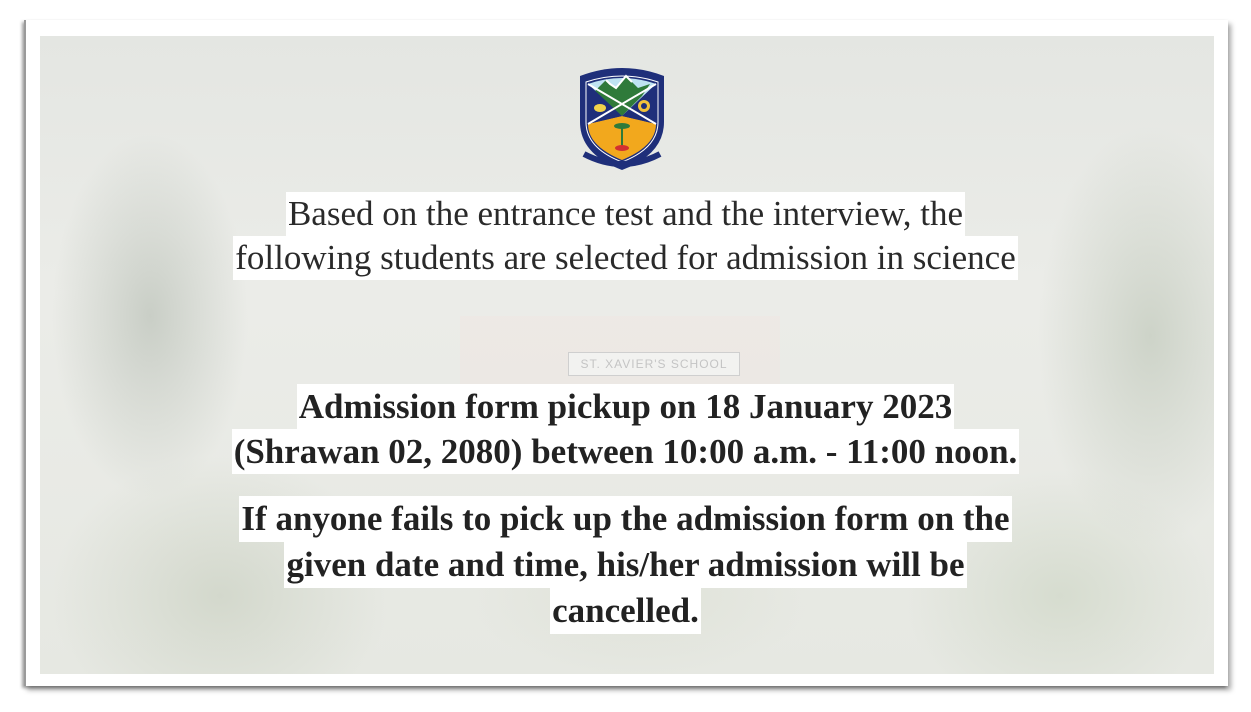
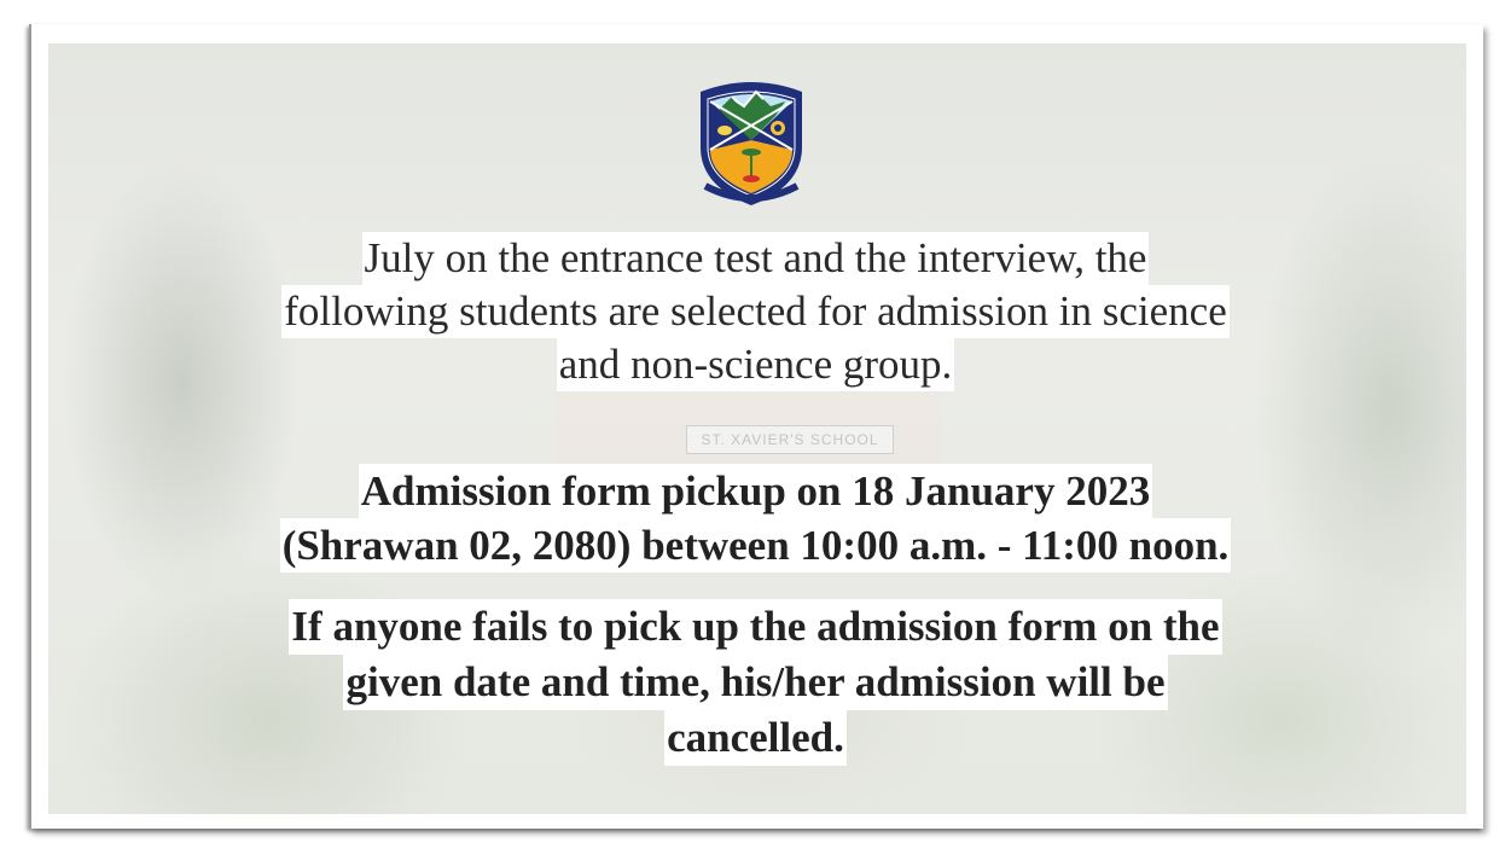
  ST. XAVIER'S SCHOOL
- Based on the entrance test and the interview, the
+ July on the entrance test and the interview, the
  following students are selected for admission in science
+ and non-science group.
  Admission form pickup on 18 January 2023
  (Shrawan 02, 2080) between 10:00 a.m. - 11:00 noon.
  If anyone fails to pick up the admission form on the
  given date and time, his/her admission will be
  cancelled.
